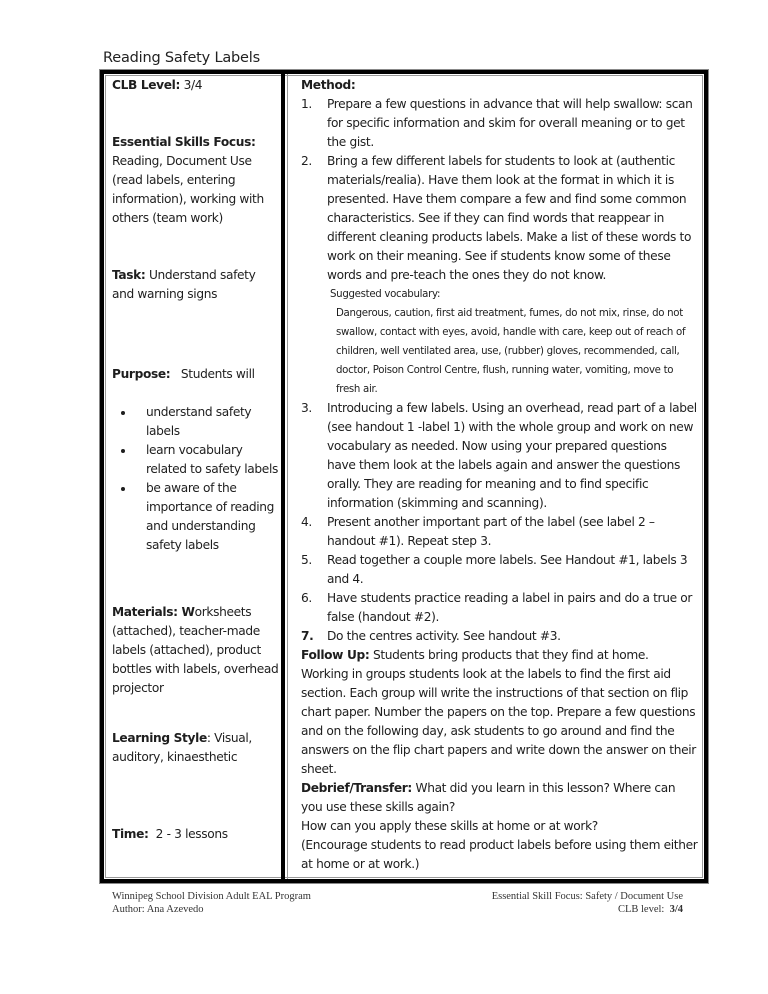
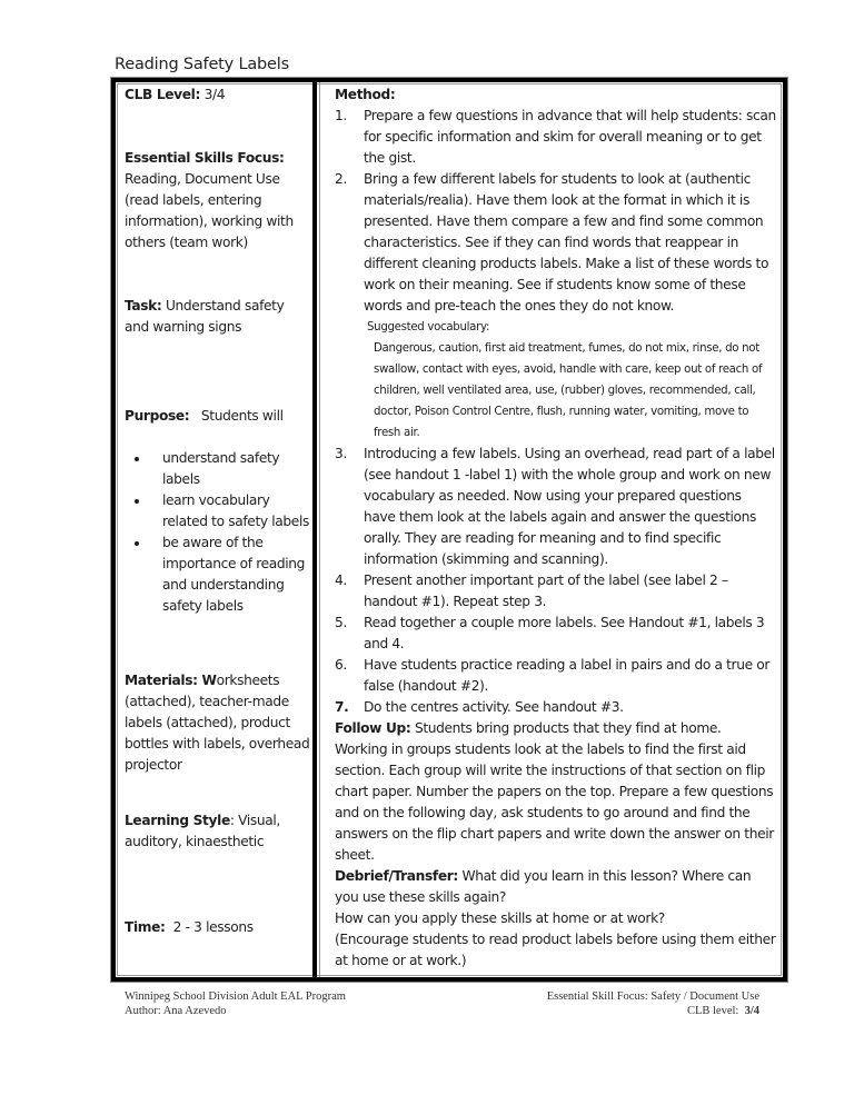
  Reading Safety Labels
  CLB Level: 3/4
  Essential Skills Focus:
  Reading, Document Use (read labels, entering information), working with others (team work)
  Task: Understand safety and warning signs
  Purpose: Students will
  understand safety labels
  learn vocabulary related to safety labels
  be aware of the importance of reading and understanding safety labels
  Materials: Worksheets (attached), teacher-made labels (attached), product bottles with labels, overhead projector
  Learning Style: Visual, auditory, kinaesthetic
  Time: 2 - 3 lessons
  Method:
  1.
- Prepare a few questions in advance that will help swallow: scan for specific information and skim for overall meaning or to get the gist.
+ Prepare a few questions in advance that will help students: scan for specific information and skim for overall meaning or to get the gist.
  2.
  Bring a few different labels for students to look at (authentic materials/realia). Have them look at the format in which it is presented. Have them compare a few and find some common characteristics. See if they can find words that reappear in different cleaning products labels. Make a list of these words to work on their meaning. See if students know some of these words and pre-teach the ones they do not know.
  Suggested vocabulary:
  Dangerous, caution, first aid treatment, fumes, do not mix, rinse, do not swallow, contact with eyes, avoid, handle with care, keep out of reach of children, well ventilated area, use, (rubber) gloves, recommended, call, doctor, Poison Control Centre, flush, running water, vomiting, move to fresh air.
  3.
  Introducing a few labels. Using an overhead, read part of a label (see handout 1 -label 1) with the whole group and work on new vocabulary as needed. Now using your prepared questions have them look at the labels again and answer the questions orally. They are reading for meaning and to find specific information (skimming and scanning).
  4.
  Present another important part of the label (see label 2 – handout #1). Repeat step 3.
  5.
  Read together a couple more labels. See Handout #1, labels 3 and 4.
  6.
  Have students practice reading a label in pairs and do a true or false (handout #2).
  7.
  Do the centres activity. See handout #3.
  Follow Up: Students bring products that they find at home. Working in groups students look at the labels to find the first aid section. Each group will write the instructions of that section on flip chart paper. Number the papers on the top. Prepare a few questions and on the following day, ask students to go around and find the answers on the flip chart papers and write down the answer on their sheet.
  Debrief/Transfer: What did you learn in this lesson? Where can you use these skills again?
  How can you apply these skills at home or at work?
  (Encourage students to read product labels before using them either at home or at work.)
  Winnipeg School Division Adult EAL Program
  Author: Ana Azevedo
  Essential Skill Focus: Safety / Document Use
  CLB level: 3/4
